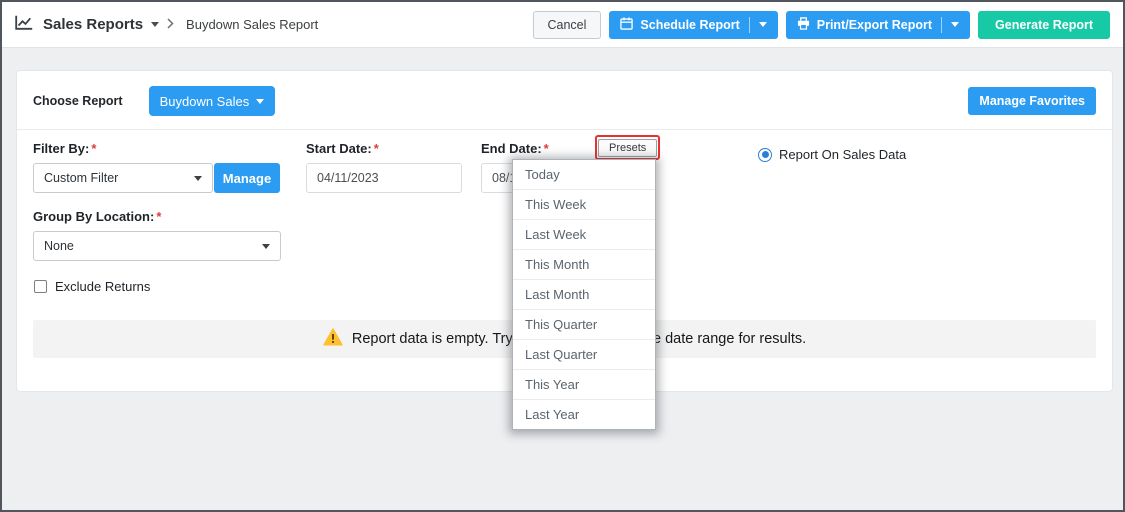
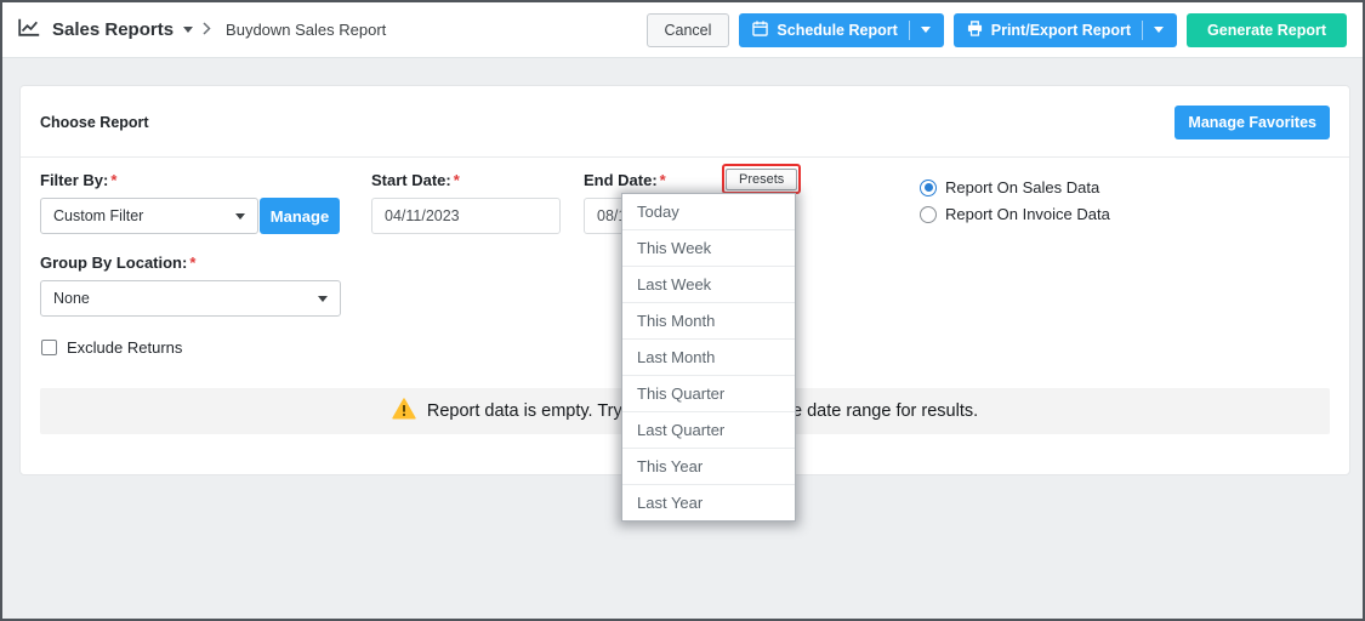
  Sales Reports
  Buydown Sales Report
  Cancel
  Schedule Report
  Print/Export Report
  Generate Report
  Choose Report
- Buydown Sales
  Manage Favorites
  Filter By: *
  Start Date: *
  End Date: *
  Presets
  Custom Filter
  Manage
  04/11/2023
  Report On Sales Data
+ Report On Invoice Data
  Group By Location: *
  None
  Exclude Returns
  Today
  This Week
  Last Week
  This Month
  Last Month
  This Quarter
  Last Quarter
  This Year
  Last Year
